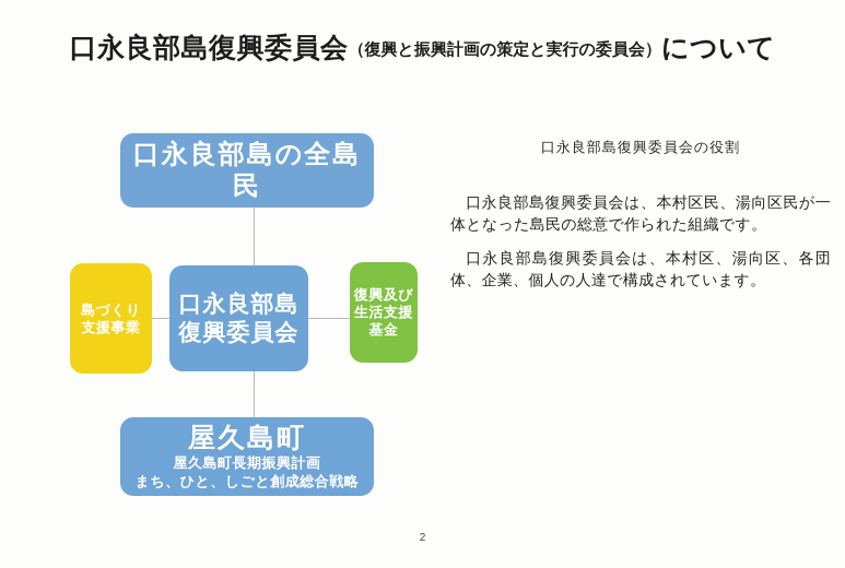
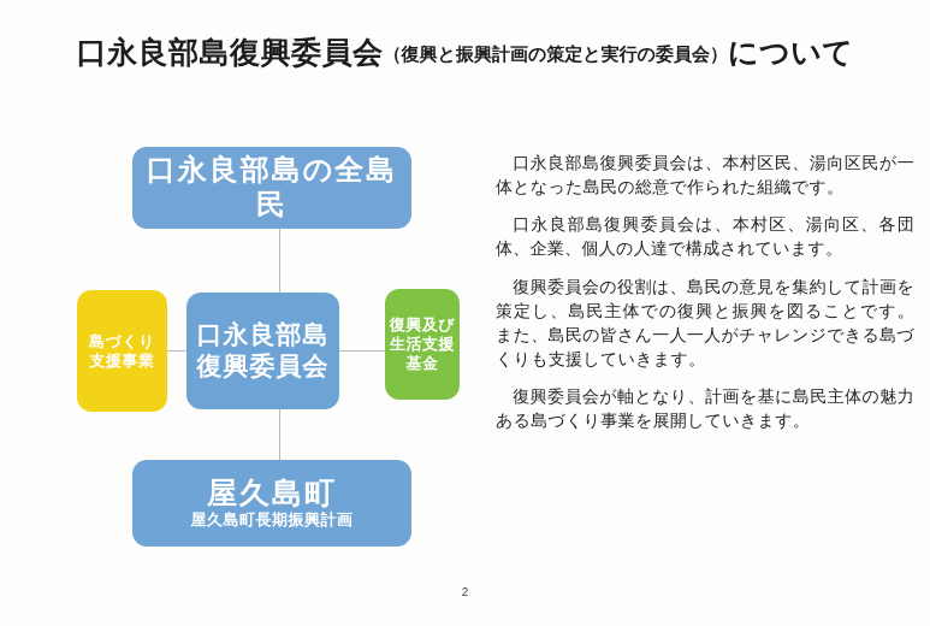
  口永良部島復興委員会（復興と振興計画の策定と実行の委員会）について
  口永良部島の全島民
  島づくり
  支援事業
  口永良部島
  復興委員会
  復興及び
  生活支援
  基金
  屋久島町
  屋久島町長期振興計画
- まち、ひと、しごと創成総合戦略
- 口永良部島復興委員会の役割
  口永良部島復興委員会は、本村区民、湯向区民が一体となった島民の総意で作られた組織です。
  口永良部島復興委員会は、本村区、湯向区、各団体、企業、個人の人達で構成されています。
+ 復興委員会の役割は、島民の意見を集約して計画を策定し、島民主体での復興と振興を図ることです。 また、島民の皆さん一人一人がチャレンジできる島づくりも支援していきます。
+ 復興委員会が軸となり、計画を基に島民主体の魅力ある島づくり事業を展開していきます。
  2
